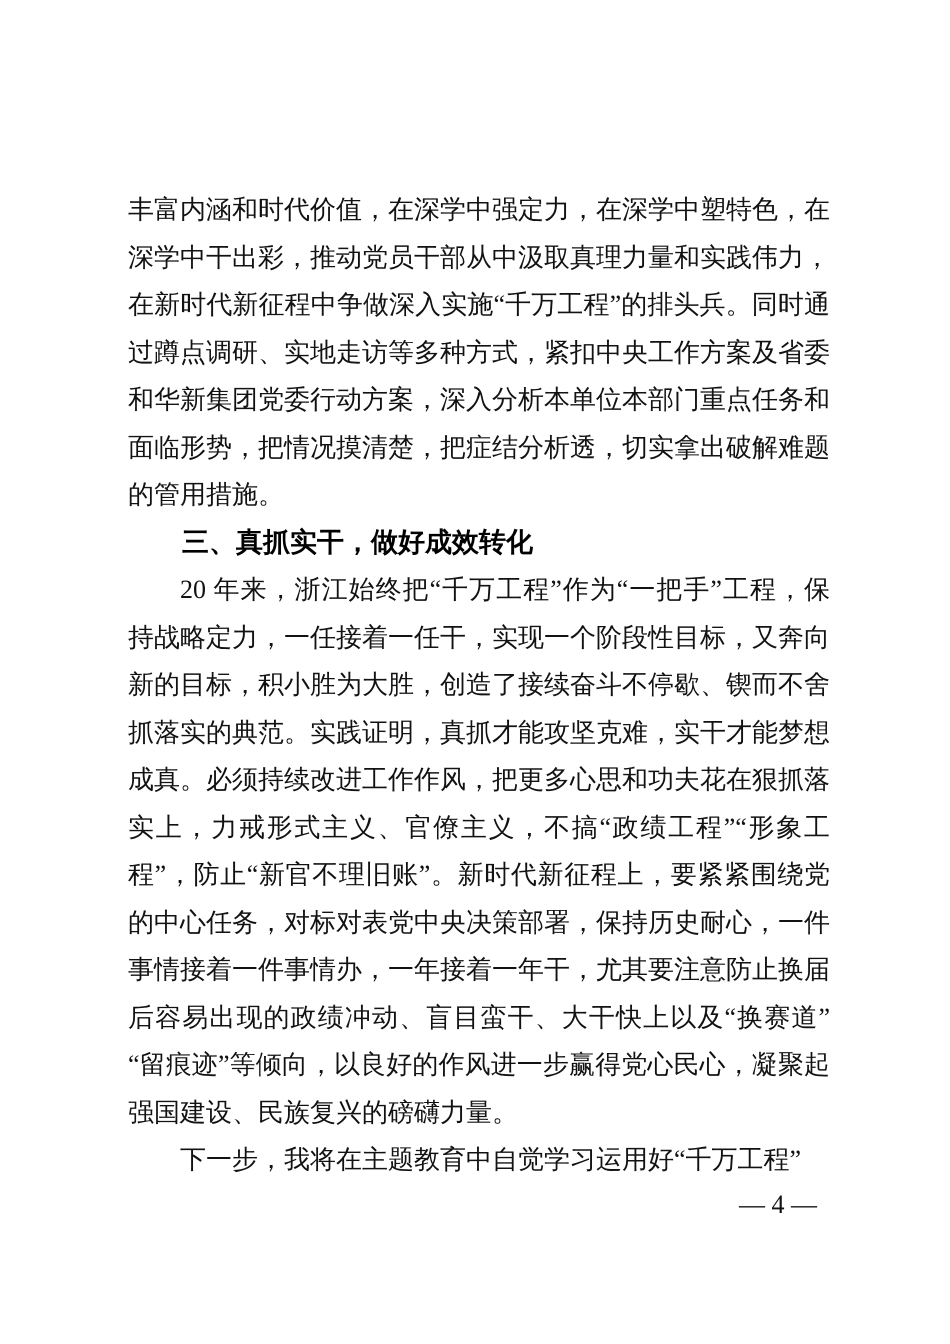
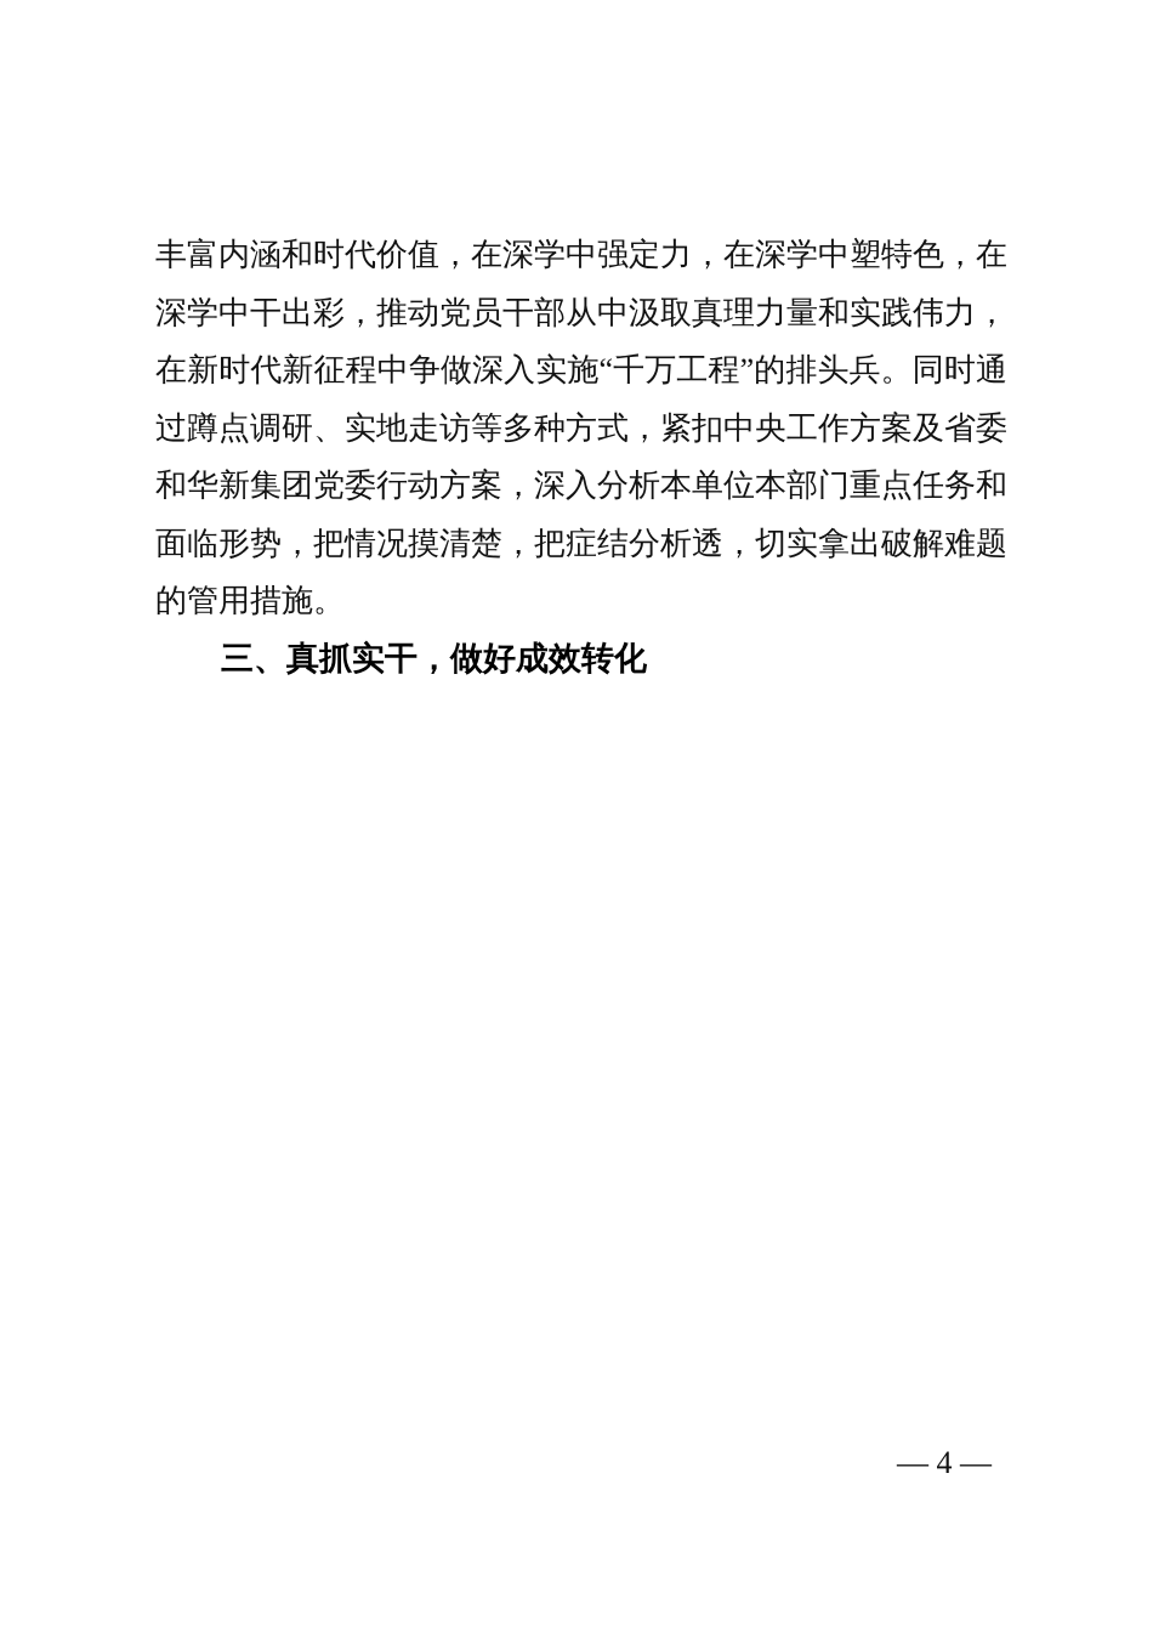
  丰富内涵和时代价值，在深学中强定力，在深学中塑特色，在深学中干出彩，推动党员干部从中汲取真理力量和实践伟力，在新时代新征程中争做深入实施“千万工程”的排头兵。同时通过蹲点调研、实地走访等多种方式，紧扣中央工作方案及省委和华新集团党委行动方案，深入分析本单位本部门重点任务和面临形势，把情况摸清楚，把症结分析透，切实拿出破解难题的管用措施。
  三、真抓实干，做好成效转化
- 20 年来，浙江始终把“千万工程”作为“一把手”工程，保持战略定力，一任接着一任干，实现一个阶段性目标，又奔向新的目标，积小胜为大胜，创造了接续奋斗不停歇、锲而不舍抓落实的典范。实践证明，真抓才能攻坚克难，实干才能梦想成真。必须持续改进工作作风，把更多心思和功夫花在狠抓落实上，力戒形式主义、官僚主义，不搞“政绩工程”“形象工程”，防止“新官不理旧账”。新时代新征程上，要紧紧围绕党的中心任务，对标对表党中央决策部署，保持历史耐心，一件事情接着一件事情办，一年接着一年干，尤其要注意防止换届后容易出现的政绩冲动、盲目蛮干、大干快上以及“换赛道”“留痕迹”等倾向，以良好的作风进一步赢得党心民心，凝聚起强国建设、民族复兴的磅礴力量。
- 下一步，我将在主题教育中自觉学习运用好“千万工程”
  — 4 —
